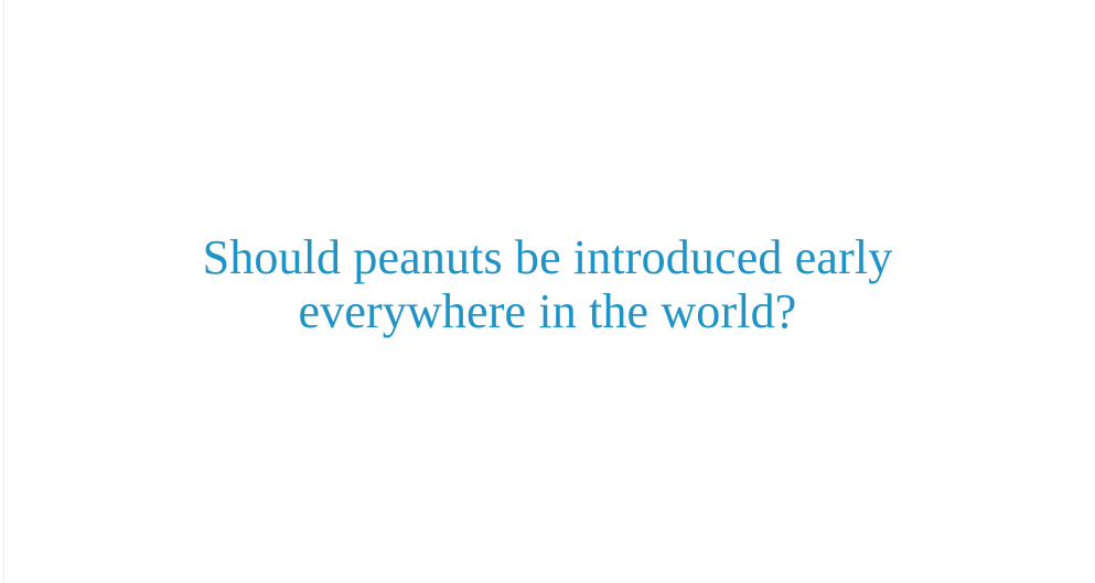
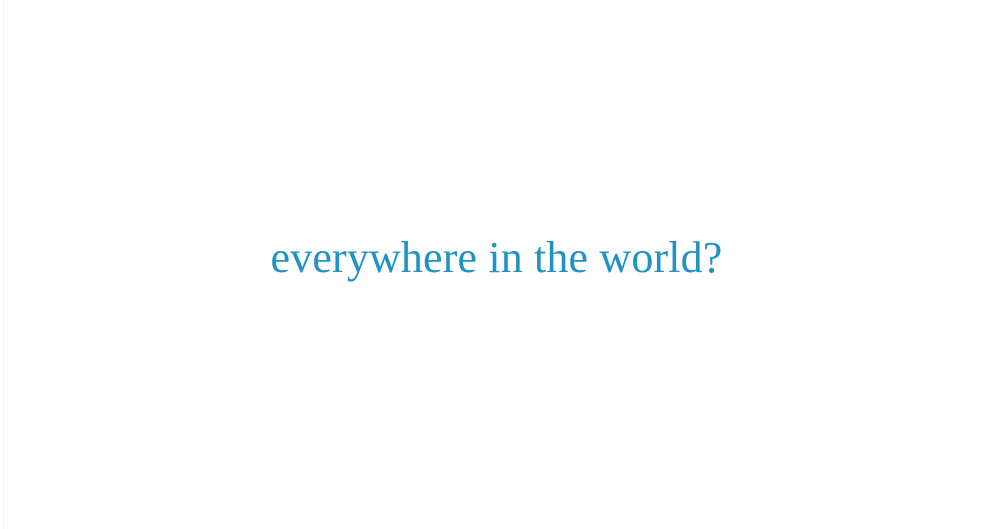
- Should peanuts be introduced early
  everywhere in the world?
